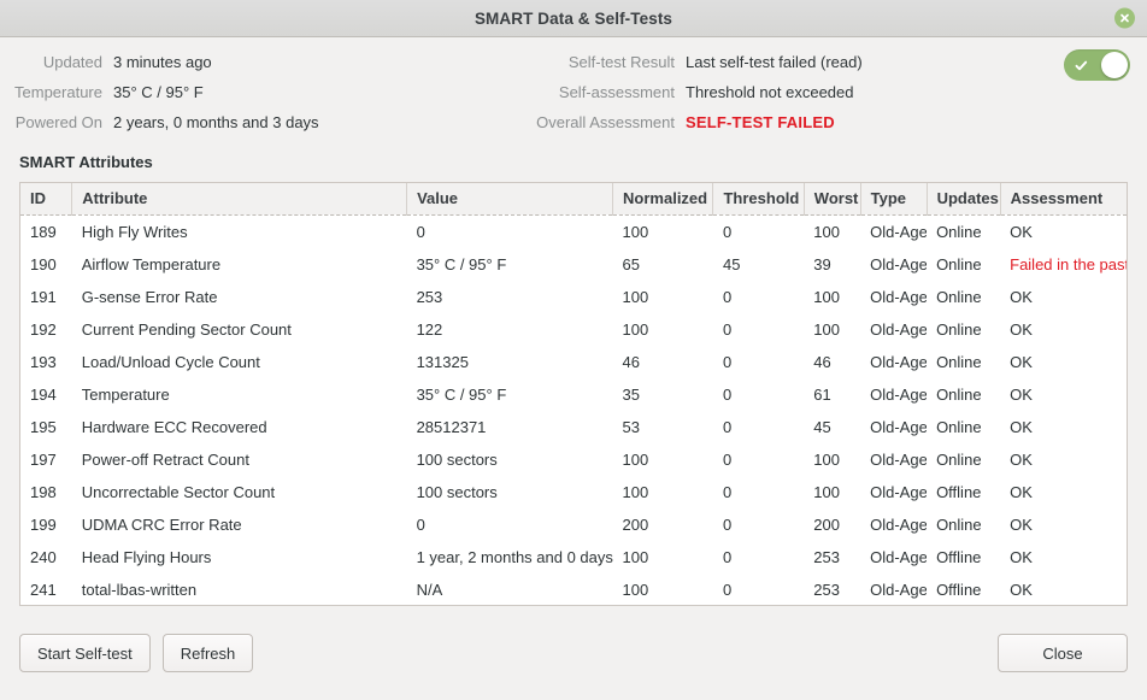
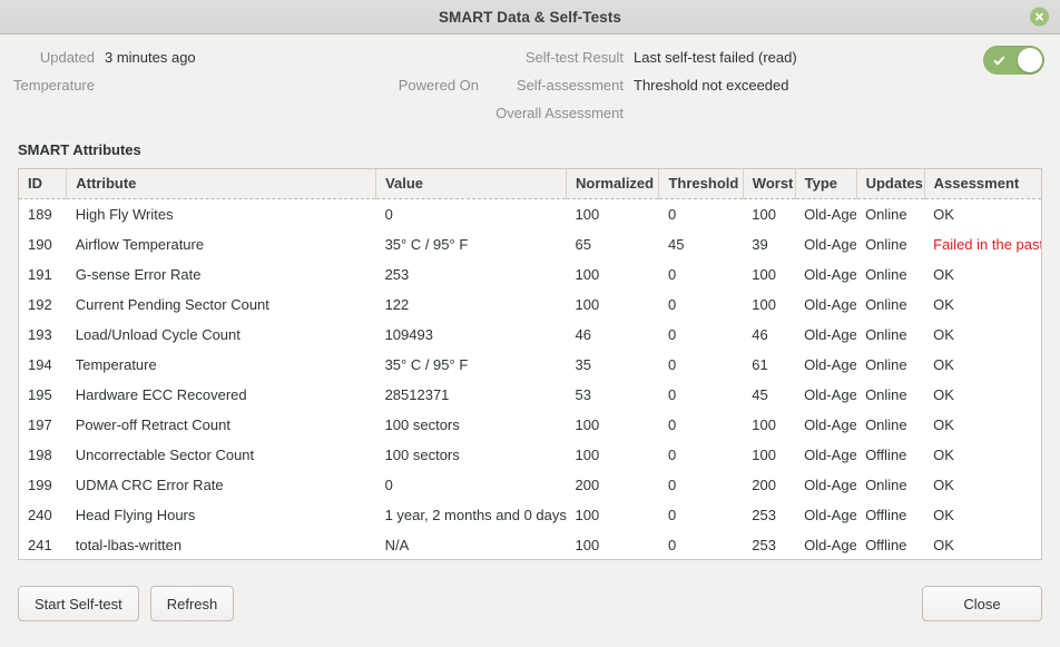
  SMART Data & Self-Tests
  Updated
  3 minutes ago
  Temperature
- 35° C / 95° F
  Powered On
- 2 years, 0 months and 3 days
  Self-test Result
  Last self-test failed (read)
  Self-assessment
  Threshold not exceeded
  Overall Assessment
- SELF-TEST FAILED
  SMART Attributes
  ID	Attribute	Value	Normalized	Threshold	Worst	Type	Updates	Assessment
  189	High Fly Writes	0	100	0	100	Old-Age	Online	OK
  190	Airflow Temperature	35° C / 95° F	65	45	39	Old-Age	Online	Failed in the pas
  191	G-sense Error Rate	253	100	0	100	Old-Age	Online	OK
  192	Current Pending Sector Count	122	100	0	100	Old-Age	Online	OK
- 193	Load/Unload Cycle Count	131325	46	0	46	Old-Age	Online	OK
+ 193	Load/Unload Cycle Count	109493	46	0	46	Old-Age	Online	OK
  194	Temperature	35° C / 95° F	35	0	61	Old-Age	Online	OK
  195	Hardware ECC Recovered	28512371	53	0	45	Old-Age	Online	OK
  197	Power-off Retract Count	100 sectors	100	0	100	Old-Age	Online	OK
  198	Uncorrectable Sector Count	100 sectors	100	0	100	Old-Age	Offline	OK
  199	UDMA CRC Error Rate	0	200	0	200	Old-Age	Online	OK
  240	Head Flying Hours	1 year, 2 months and 0 days	100	0	253	Old-Age	Offline	OK
  241	total-lbas-written	N/A	100	0	253	Old-Age	Offline	OK
  Start Self-test
  Refresh
  Close
